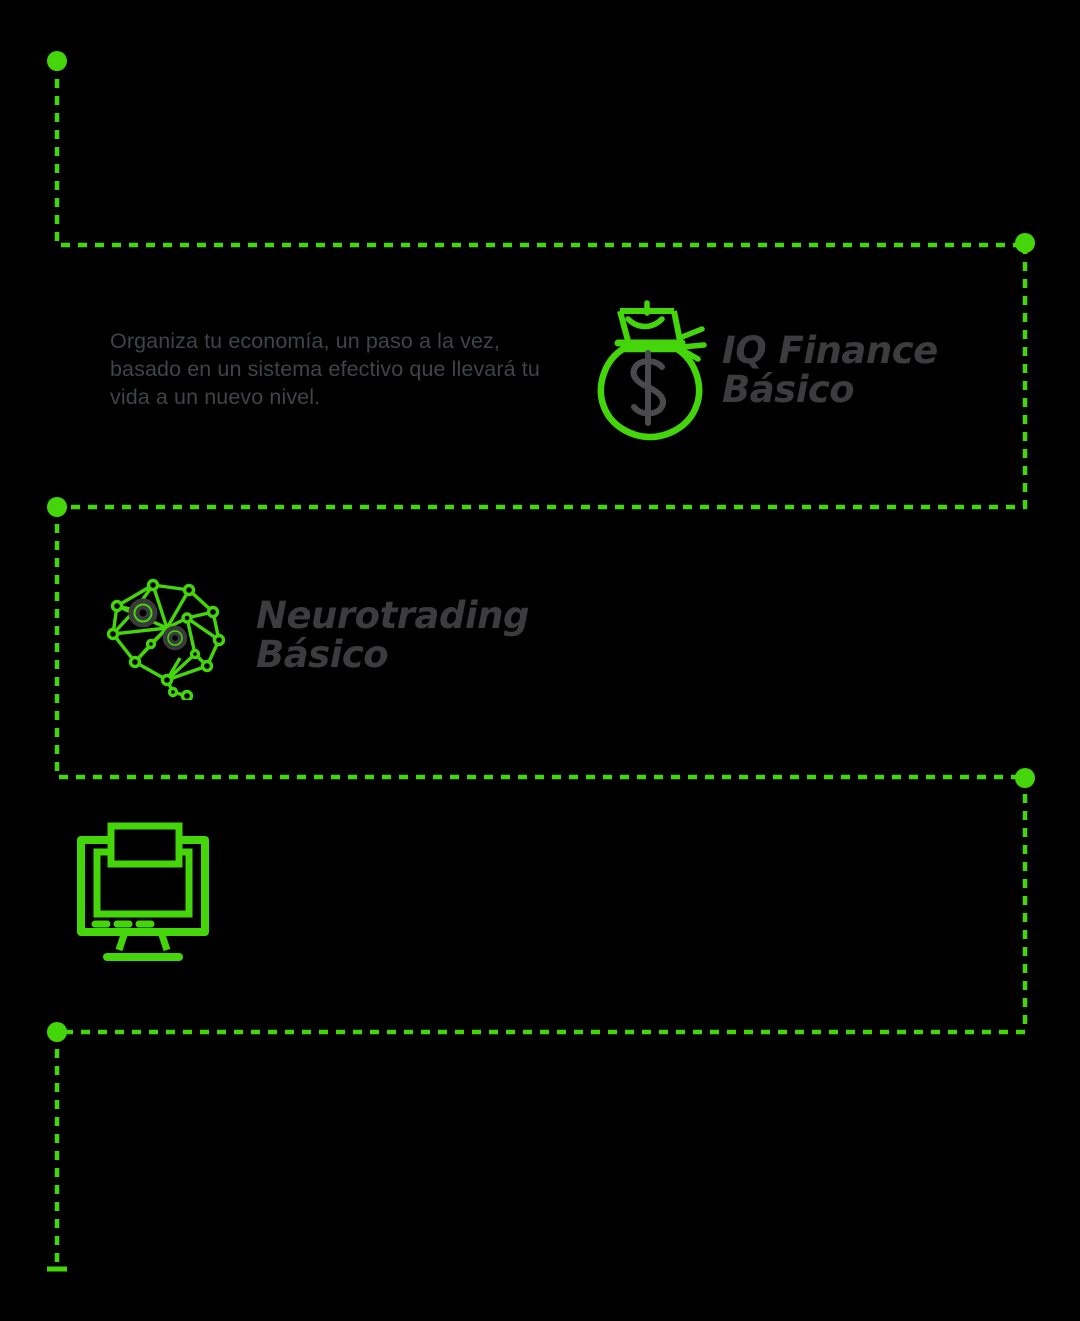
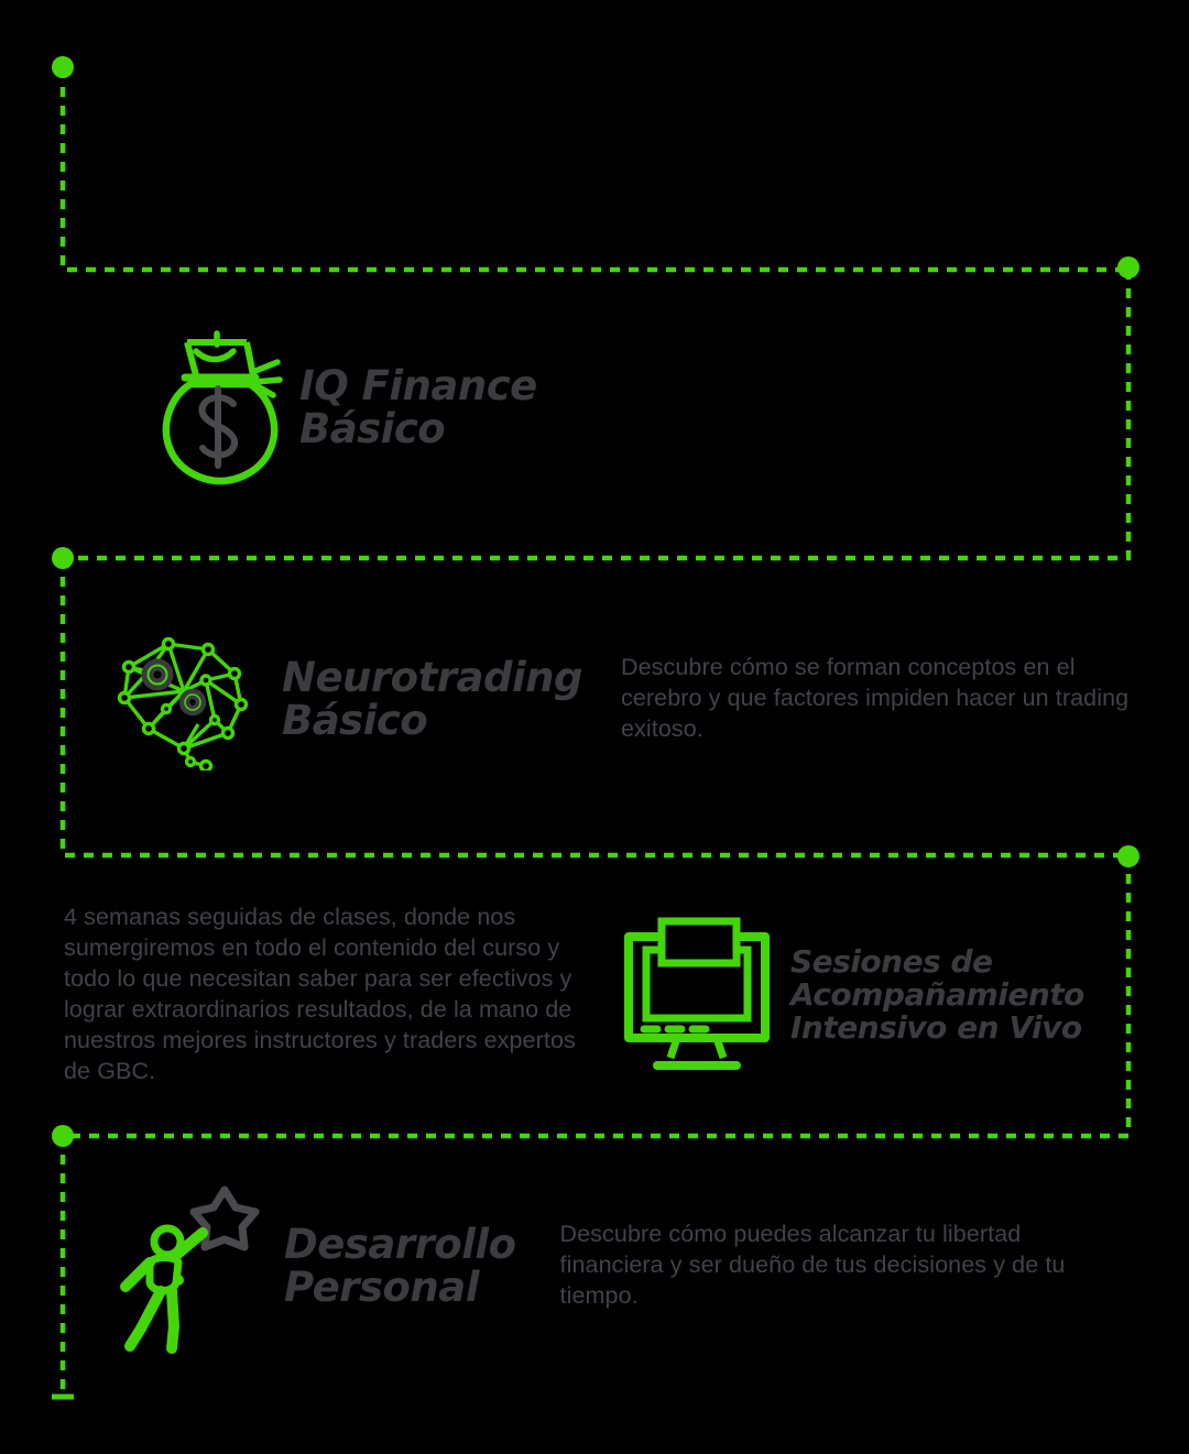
- Organiza tu economía, un paso a la vez, basado en un sistema efectivo que llevará tu vida a un nuevo nivel.
  IQ Finance
  Básico
  Neurotrading
  Básico
+ Descubre cómo se forman conceptos en el cerebro y que factores impiden hacer un trading exitoso.
+ 4 semanas seguidas de clases, donde nos sumergiremos en todo el contenido del curso y todo lo que necesitan saber para ser efectivos y lograr extraordinarios resultados, de la mano de nuestros mejores instructores y traders expertos de GBC.
+ Sesiones de
+ Acompañamiento
+ Intensivo en Vivo
+ Desarrollo
+ Personal
+ Descubre cómo puedes alcanzar tu libertad financiera y ser dueño de tus decisiones y de tu tiempo.
